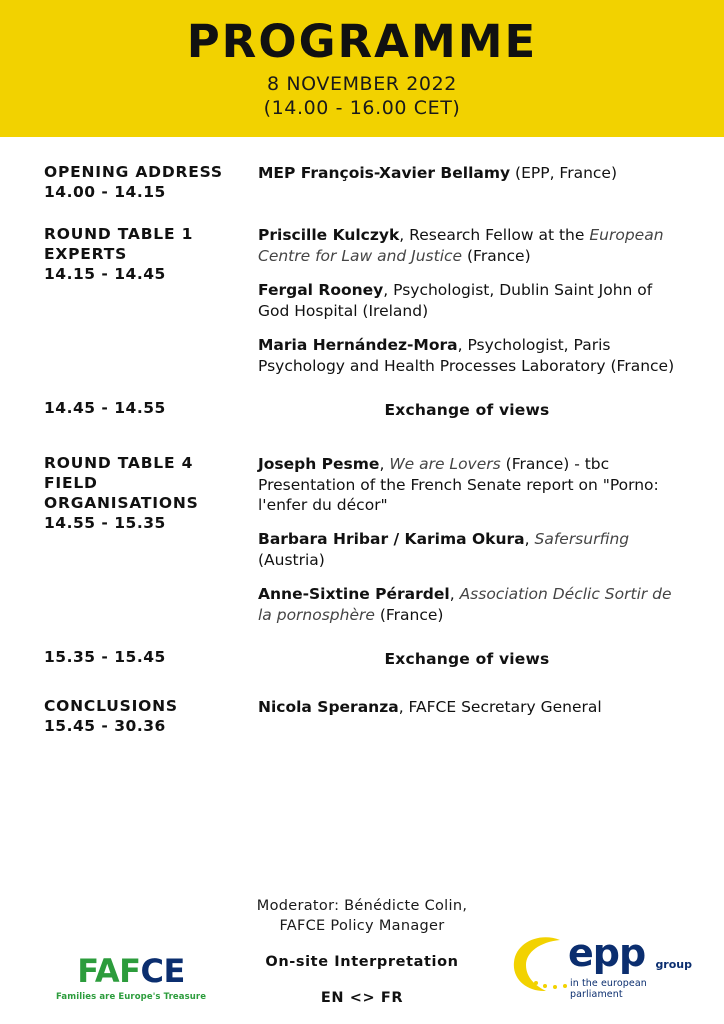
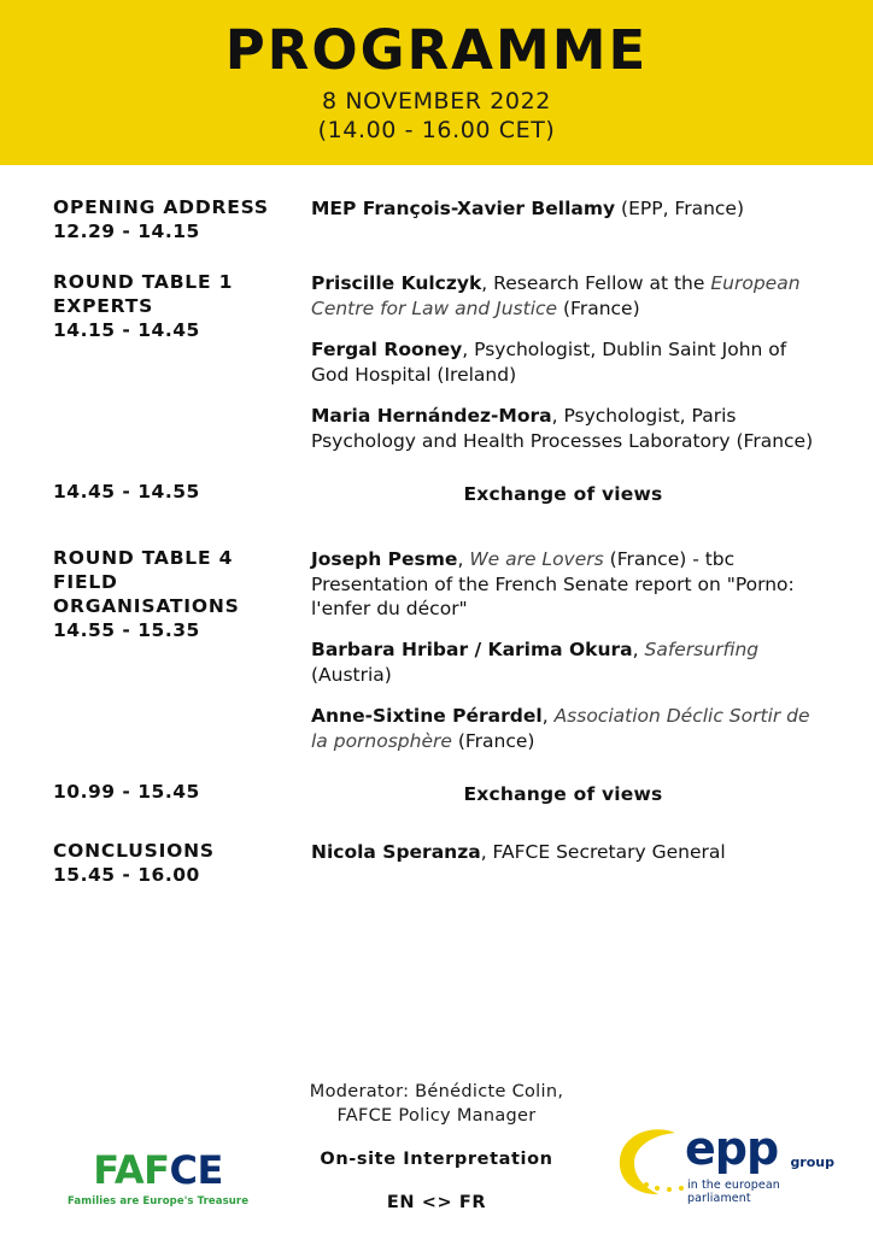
  PROGRAMME
  8 NOVEMBER 2022
  (14.00 - 16.00 CET)
  OPENING ADDRESS
- 14.00 - 14.15
+ 12.29 - 14.15
  MEP François-Xavier Bellamy (EPP, France)
  ROUND TABLE 1
  EXPERTS
  14.15 - 14.45
  Priscille Kulczyk, Research Fellow at the European Centre for Law and Justice (France)
  Fergal Rooney, Psychologist, Dublin Saint John of God Hospital (Ireland)
  Maria Hernández-Mora, Psychologist, Paris Psychology and Health Processes Laboratory (France)
  14.45 - 14.55
  Exchange of views
  ROUND TABLE 4
  FIELD
  ORGANISATIONS
  14.55 - 15.35
  Joseph Pesme, We are Lovers (France) - tbc Presentation of the French Senate report on "Porno: l'enfer du décor"
  Barbara Hribar / Karima Okura, Safersurfing (Austria)
  Anne-Sixtine Pérardel, Association Déclic Sortir de la pornosphère (France)
- 15.35 - 15.45
+ 10.99 - 15.45
  Exchange of views
  CONCLUSIONS
- 15.45 - 30.36
+ 15.45 - 16.00
  Nicola Speranza, FAFCE Secretary General
  Moderator: Bénédicte Colin,
  FAFCE Policy Manager
  On-site Interpretation
  EN <> FR
  FAFCE
  Families are Europe's Treasure
  epp
  group
  in the european parliament
